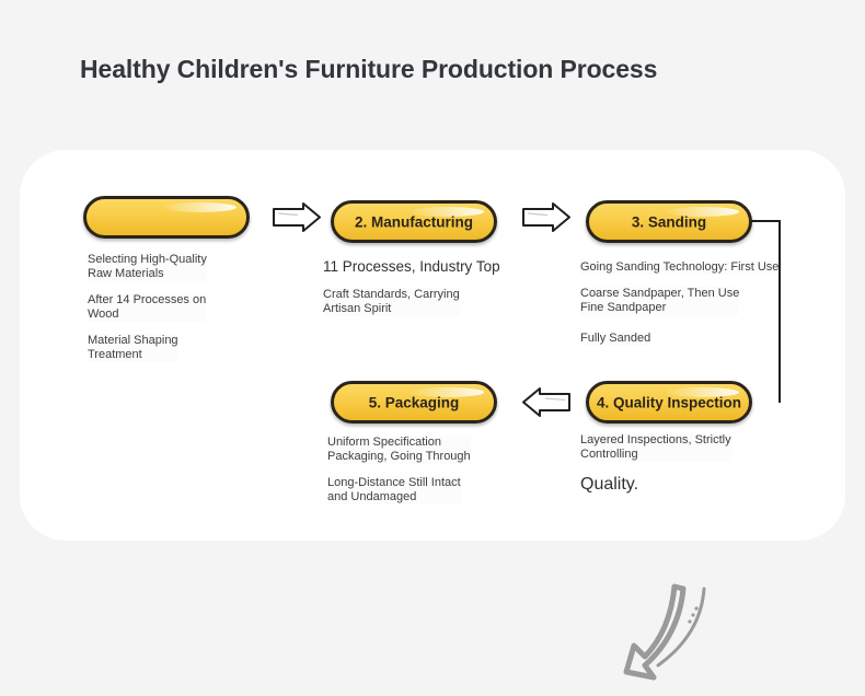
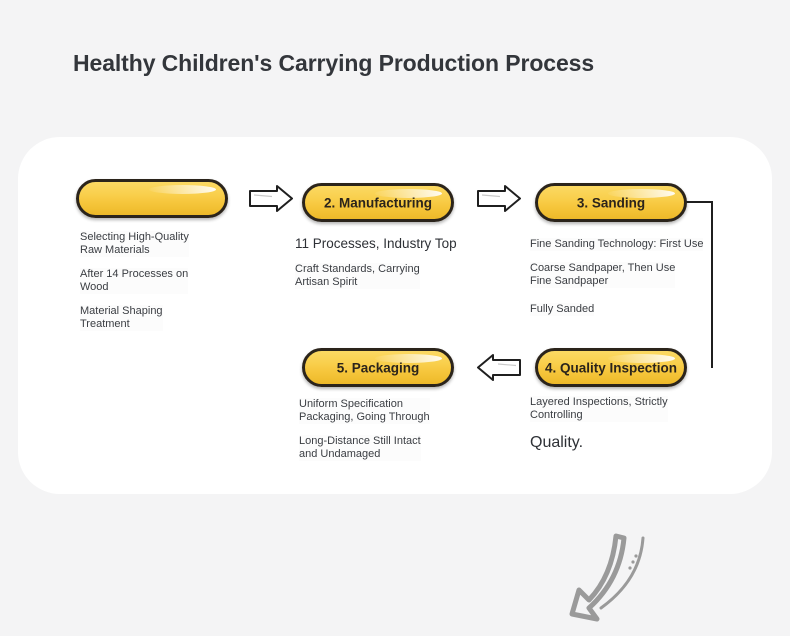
- Healthy Children's Furniture Production Process
+ Healthy Children's Carrying Production Process
  Selecting High-Quality
  Raw Materials After 14 Processes on
  Wood Material Shaping
  Treatment
  2. Manufacturing
  11 Processes, Industry Top Craft Standards, Carrying
  Artisan Spirit
  3. Sanding
- Going Sanding Technology: First Use Coarse Sandpaper, Then Use
+ Fine Sanding Technology: First Use Coarse Sandpaper, Then Use
  Fine Sandpaper Fully Sanded
  5. Packaging
  Uniform Specification
  Packaging, Going Through Long-Distance Still Intact
  and Undamaged
  4. Quality Inspection
  Layered Inspections, Strictly
  Controlling Quality.
